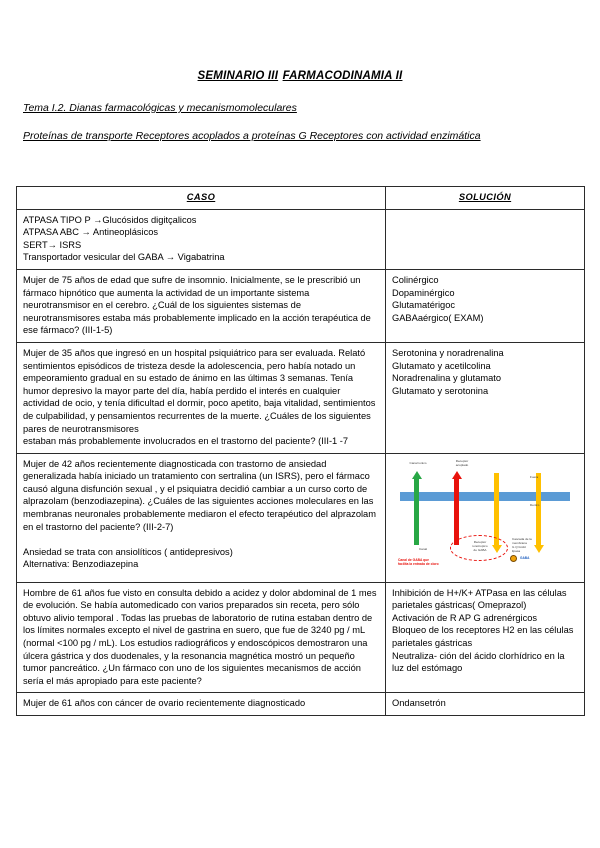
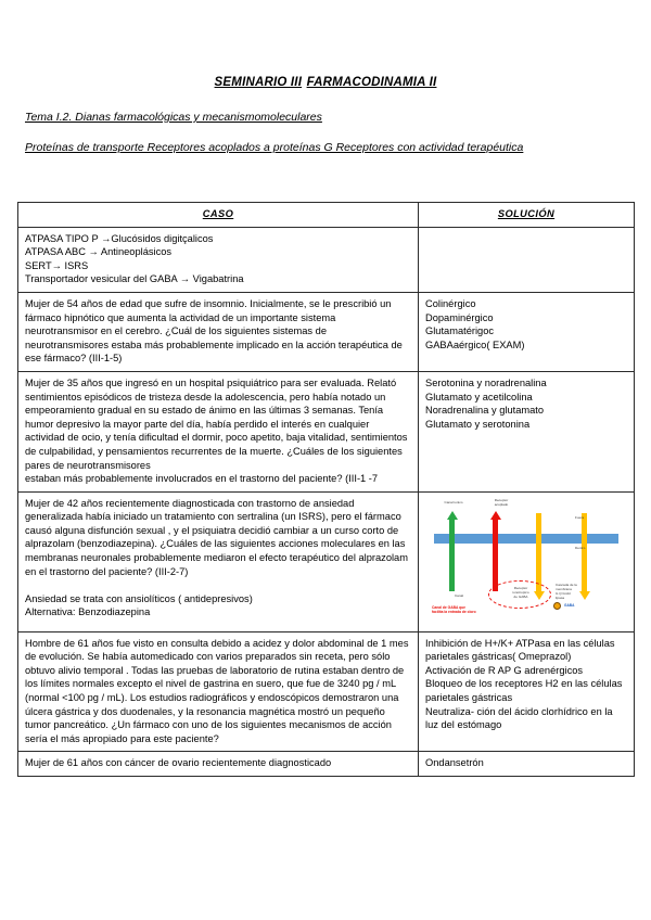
  SEMINARIO III FARMACODINAMIA II
  Tema I.2. Dianas farmacológicas y mecanismomoleculares
- Proteínas de transporte Receptores acoplados a proteínas G Receptores con actividad enzimática
+ Proteínas de transporte Receptores acoplados a proteínas G Receptores con actividad terapéutica
  CASO	SOLUCIÓN
  ATPASA TIPO P →Glucósidos digitçalicos ATPASA ABC → Antineoplásicos SERT→ ISRS Transportador vesicular del GABA → Vigabatrina
- Mujer de 75 años de edad que sufre de insomnio. Inicialmente, se le prescribió un fármaco hipnótico que aumenta la actividad de un importante sistema neurotransmisor en el cerebro. ¿Cuál de los siguientes sistemas de neurotransmisores estaba más probablemente implicado en la acción terapéutica de ese fármaco? (III-1-5)	Colinérgico Dopaminérgico Glutamatérigoc GABAaérgico( EXAM)
+ Mujer de 54 años de edad que sufre de insomnio. Inicialmente, se le prescribió un fármaco hipnótico que aumenta la actividad de un importante sistema neurotransmisor en el cerebro. ¿Cuál de los siguientes sistemas de neurotransmisores estaba más probablemente implicado en la acción terapéutica de ese fármaco? (III-1-5)	Colinérgico Dopaminérgico Glutamatérigoc GABAaérgico( EXAM)
  Mujer de 35 años que ingresó en un hospital psiquiátrico para ser evaluada. Relató sentimientos episódicos de tristeza desde la adolescencia, pero había notado un empeoramiento gradual en su estado de ánimo en las últimas 3 semanas. Tenía humor depresivo la mayor parte del día, había perdido el interés en cualquier actividad de ocio, y tenía dificultad el dormir, poco apetito, baja vitalidad, sentimientos de culpabilidad, y pensamientos recurrentes de la muerte. ¿Cuáles de los siguientes pares de neurotransmisores estaban más probablemente involucrados en el trastorno del paciente? (III-1 -7	Serotonina y noradrenalina Glutamato y acetilcolina Noradrenalina y glutamato Glutamato y serotonina
  Mujer de 42 años recientemente diagnosticada con trastorno de ansiedad generalizada había iniciado un tratamiento con sertralina (un ISRS), pero el fármaco causó alguna disfunción sexual , y el psiquiatra decidió cambiar a un curso corto de alprazolam (benzodiazepina). ¿Cuáles de las siguientes acciones moleculares en las membranas neuronales probablemente mediaron el efecto terapéutico del alprazolam en el trastorno del paciente? (III-2-7) Ansiedad se trata con ansiolíticos ( antidepresivos) Alternativa: Benzodiazepina
  Hombre de 61 años fue visto en consulta debido a acidez y dolor abdominal de 1 mes de evolución. Se había automedicado con varios preparados sin receta, pero sólo obtuvo alivio temporal . Todas las pruebas de laboratorio de rutina estaban dentro de los límites normales excepto el nivel de gastrina en suero, que fue de 3240 pg / mL (normal <100 pg / mL). Los estudios radiográficos y endoscópicos demostraron una úlcera gástrica y dos duodenales, y la resonancia magnética mostró un pequeño tumor pancreático. ¿Un fármaco con uno de los siguientes mecanismos de acción sería el más apropiado para este paciente?	Inhibición de H+/K+ ATPasa en las células parietales gástricas( Omeprazol) Activación de R AP G adrenérgicos Bloqueo de los receptores H2 en las células parietales gástricas Neutraliza- ción del ácido clorhídrico en la luz del estómago
  Mujer de 61 años con cáncer de ovario recientemente diagnosticado	Ondansetrón
